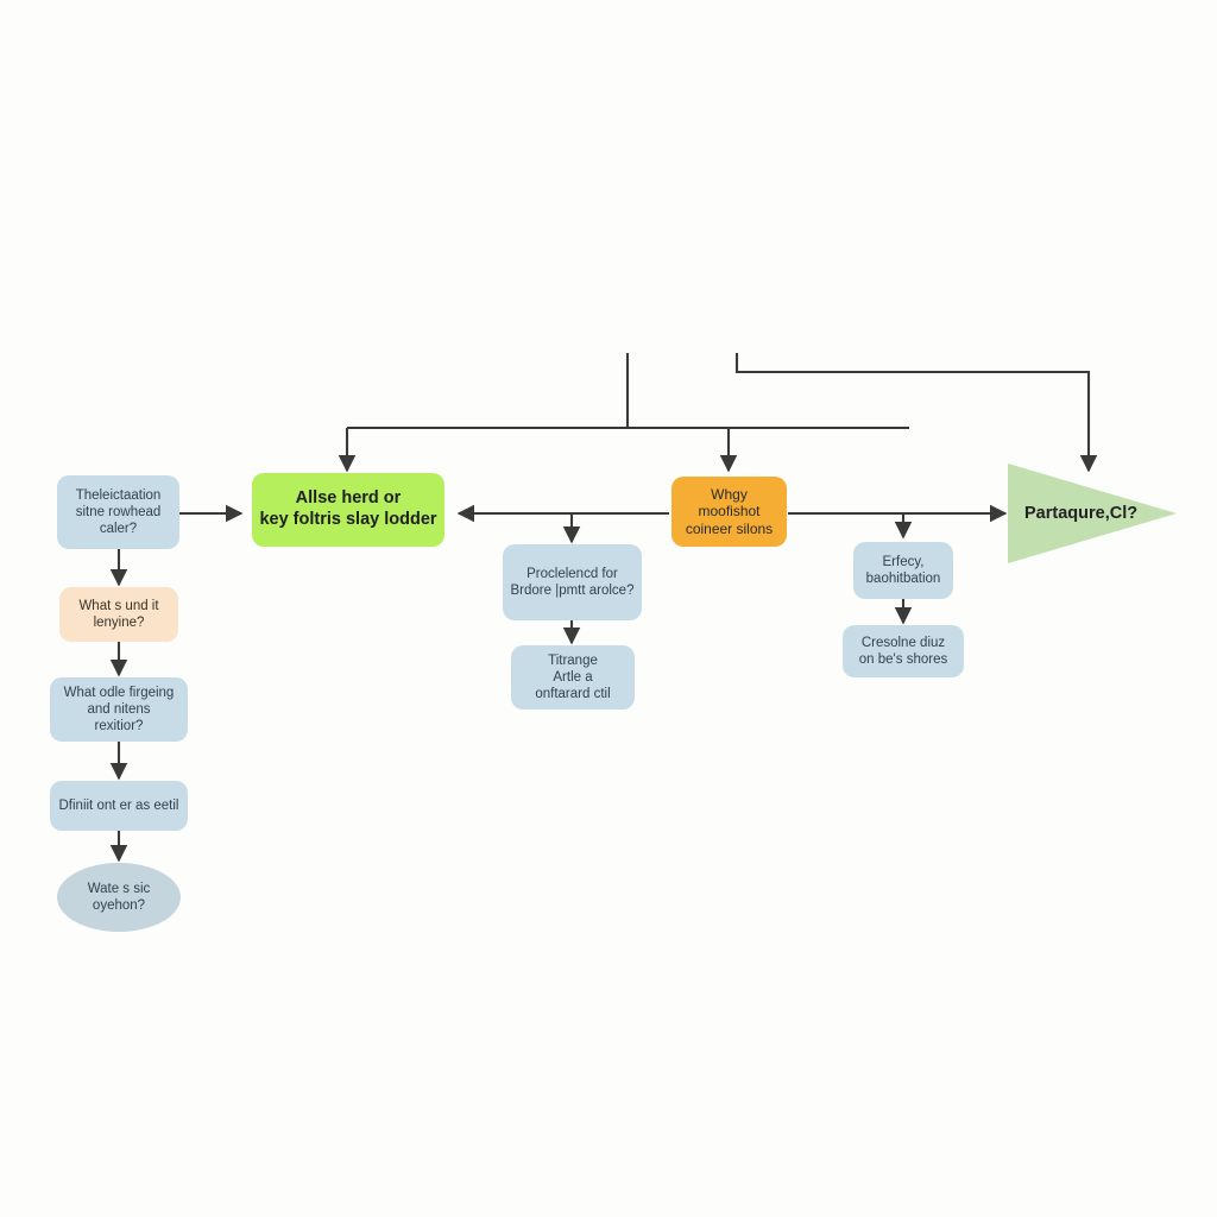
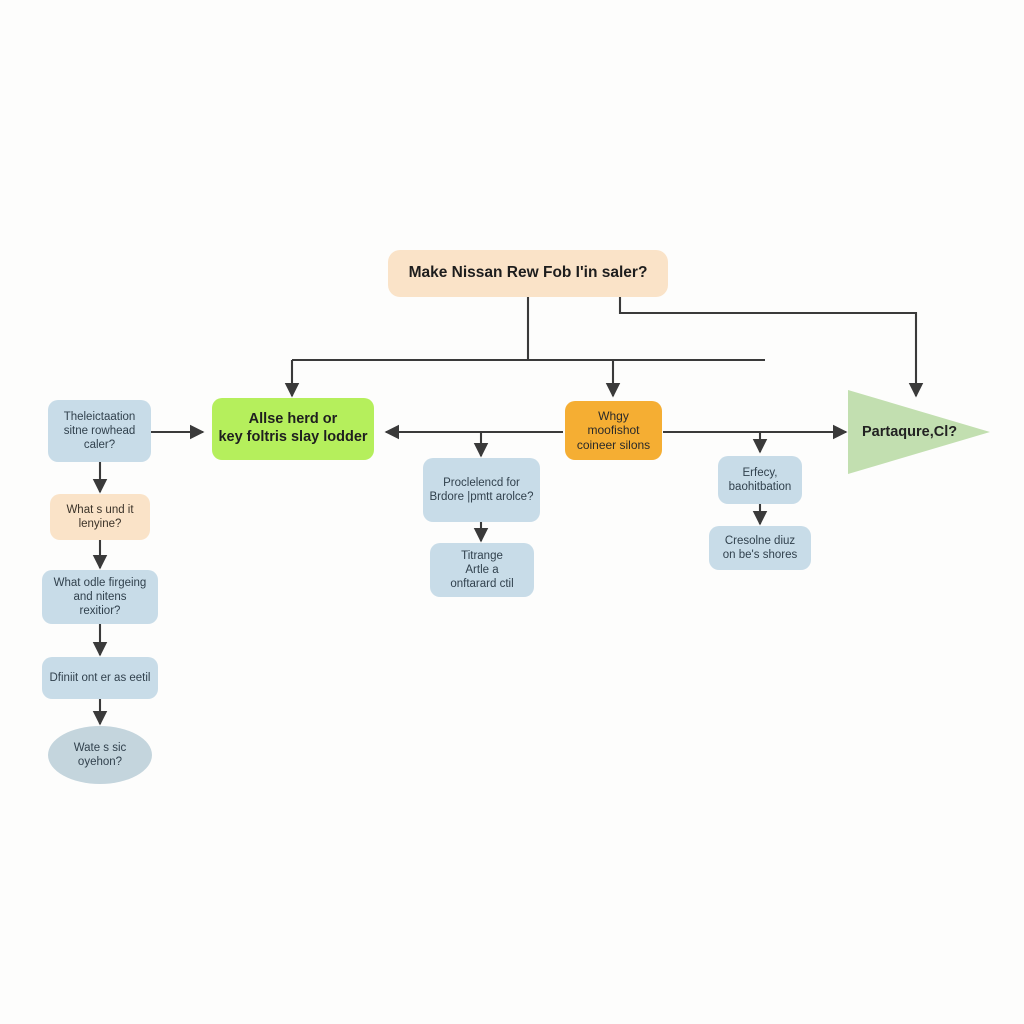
+ Make Nissan Rew Fob I'in saler?
  Theleictaation
  sitne rowhead
  caler?
  What s und it
  lenyine?
  What odle firgeing
  and nitens
  rexitior?
  Dfiniit ont er as eetil
  Wate s sic
  oyehon?
  Allse herd or
  key foltris slay lodder
  Proclelencd for
  Brdore |pmtt arolce?
  Titrange
  Artle a
  onftarard ctil
  Whgy
  moofishot
  coineer silons
  Erfecy,
  baohitbation
  Cresolne diuz
  on be's shores
  Partaqure,Cl?
